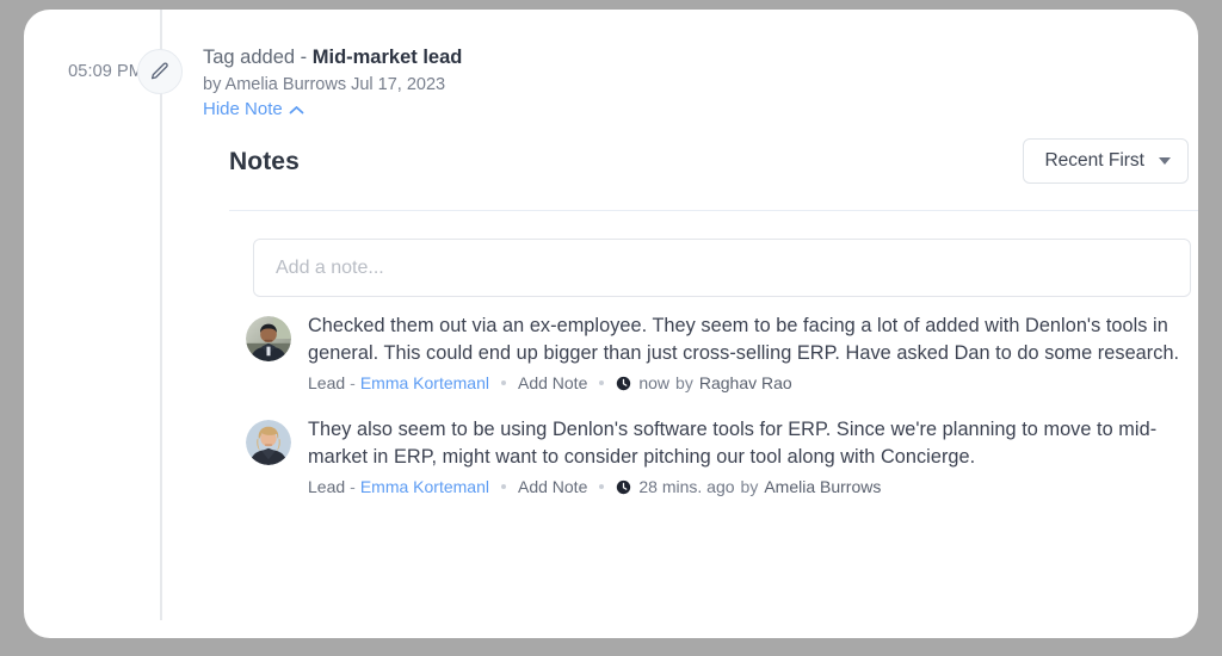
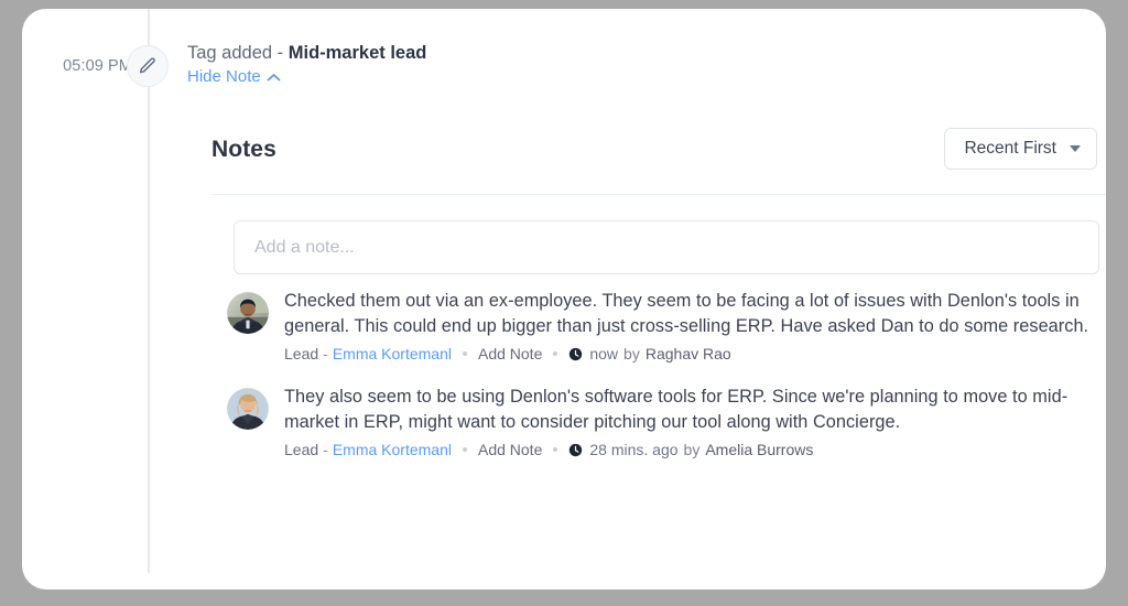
  05:09 PM
  Tag added - Mid-market lead
- by Amelia Burrows Jul 17, 2023
  Hide Note
  Notes
  Recent First
  Add a note...
- Checked them out via an ex-employee. They seem to be facing a lot of added with Denlon's tools in general. This could end up bigger than just cross-selling ERP. Have asked Dan to do some research.
+ Checked them out via an ex-employee. They seem to be facing a lot of issues with Denlon's tools in general. This could end up bigger than just cross-selling ERP. Have asked Dan to do some research.
  Lead
  -
  Emma Kortemanl
  Add Note
  now
  by
  Raghav Rao
  They also seem to be using Denlon's software tools for ERP. Since we're planning to move to mid-market in ERP, might want to consider pitching our tool along with Concierge.
  Lead
  -
  Emma Kortemanl
  Add Note
  28 mins. ago
  by
  Amelia Burrows
